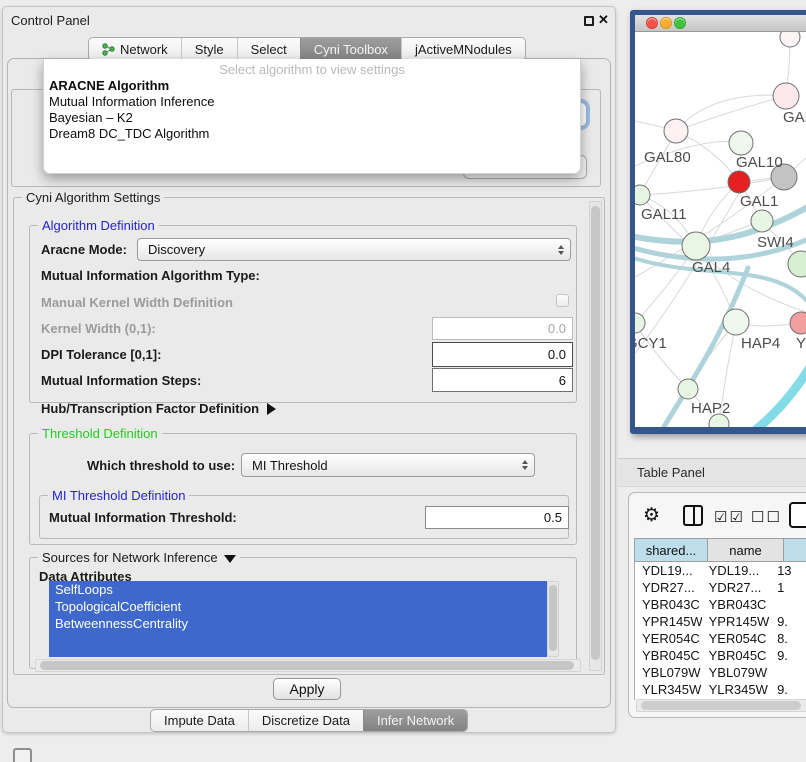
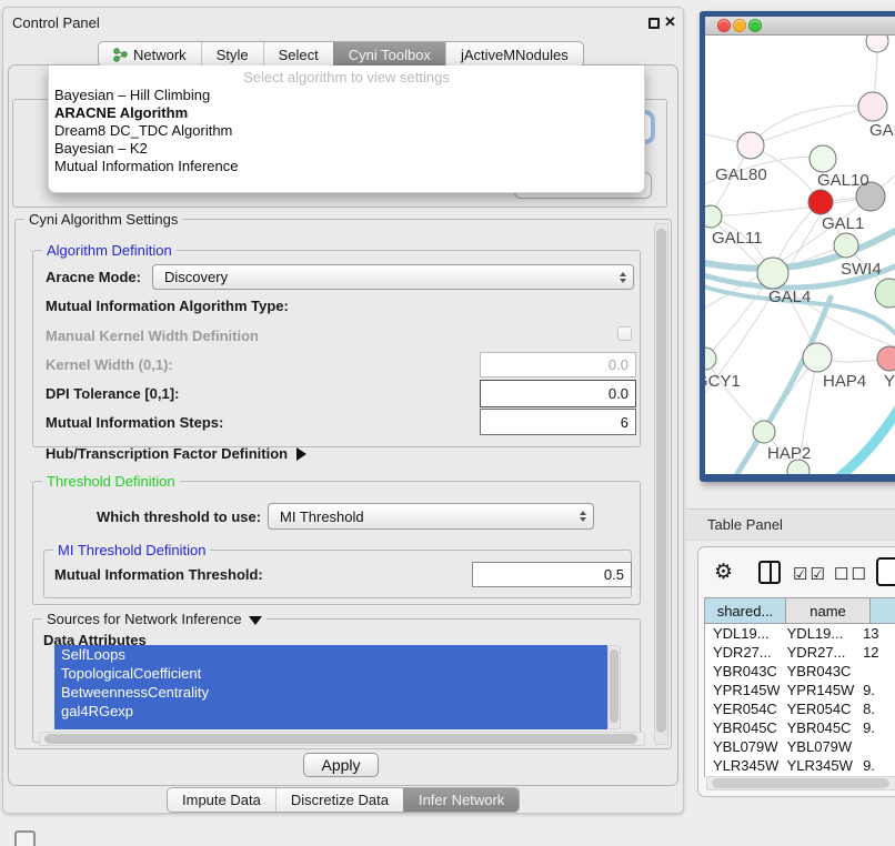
  Control Panel
  ✕
  Network
  Style
  Select
  Cyni Toolbox
  jActiveMNodules
  Select algorithm to view settings
+ Bayesian – Hill Climbing
  ARACNE Algorithm
- Mutual Information Inference
+ Dream8 DC_TDC Algorithm
  Bayesian – K2
- Dream8 DC_TDC Algorithm
+ Mutual Information Inference
  Cyni Algorithm Settings
  Algorithm Definition
  Aracne Mode:
  Discovery
  Mutual Information Algorithm Type:
  Manual Kernel Width Definition
  Kernel Width (0,1):
  0.0
  DPI Tolerance [0,1]:
  0.0
  Mutual Information Steps:
  6
  Hub/Transcription Factor Definition
  Threshold Definition
  Which threshold to use:
  MI Threshold
  MI Threshold Definition
  Mutual Information Threshold:
  0.5
  Sources for Network Inference
  Data Attributes
  SelfLoops
  TopologicalCoefficient
  BetweennessCentrality
+ gal4RGexp
  Apply
  Impute Data
  Discretize Data
  Infer Network
  GAL80
  GAL10
  GAL1
  GAL11
  SWI4
  GAL4
  CY1
  HAP4
  Y
  HAP2
  Table Panel
  ⚙
  ☑☑
  ☐☐
  shared...
  name
  YDL19...
  YDL19...
  13
  YDR27...
  YDR27...
- 1
+ 12
  YBR043C
  YBR043C
  YPR145W
  YPR145W
  9.
  YER054C
  YER054C
  8.
  YBR045C
  YBR045C
  9.
  YBL079W
  YBL079W
  YLR345W
  YLR345W
  9.
